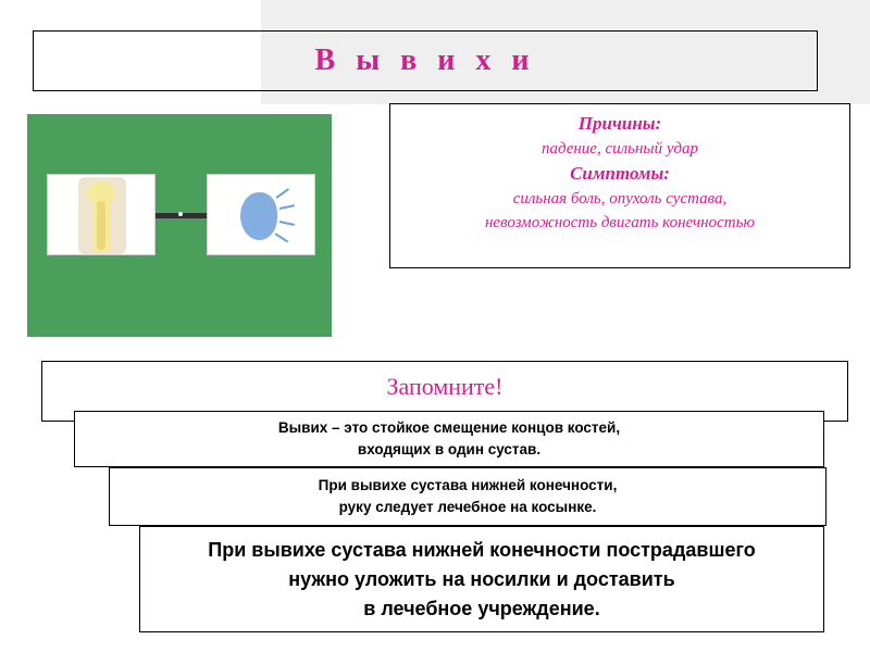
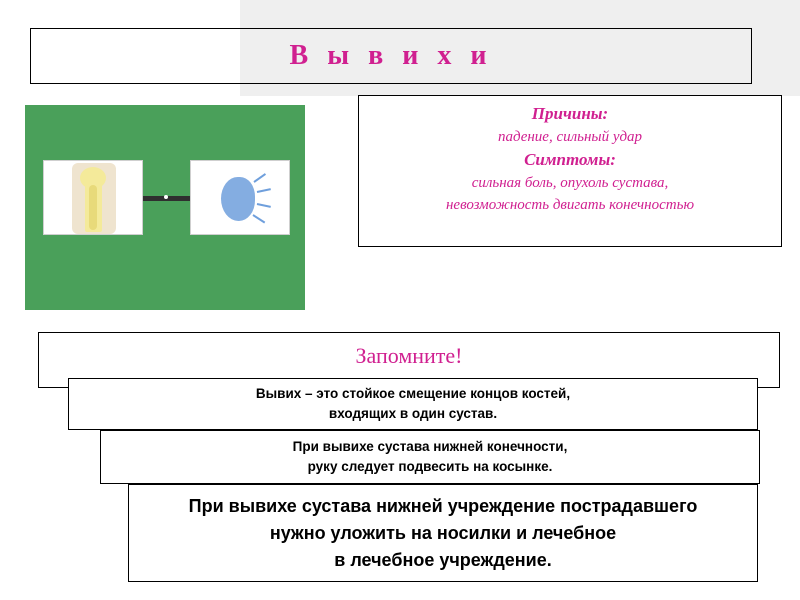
  В ы в и х и
  Причины:
  падение, сильный удар
  Симптомы:
  сильная боль, опухоль сустава,
  невозможность двигать конечностью
  Запомните!
  Вывих – это стойкое смещение концов костей,
  входящих в один сустав.
  При вывихе сустава нижней конечности,
- руку следует лечебное на косынке.
+ руку следует подвесить на косынке.
- При вывихе сустава нижней конечности пострадавшего
+ При вывихе сустава нижней учреждение пострадавшего
- нужно уложить на носилки и доставить
+ нужно уложить на носилки и лечебное
  в лечебное учреждение.
